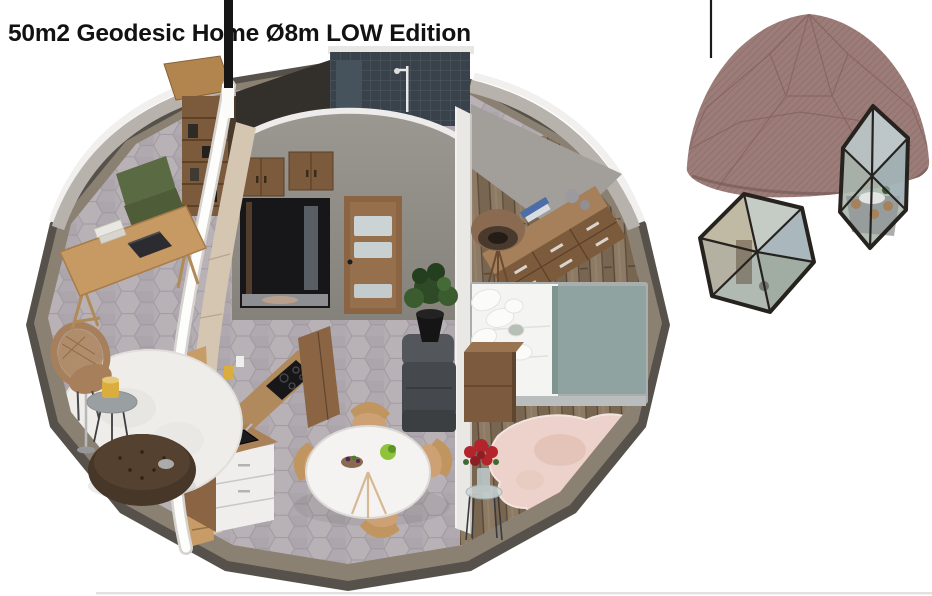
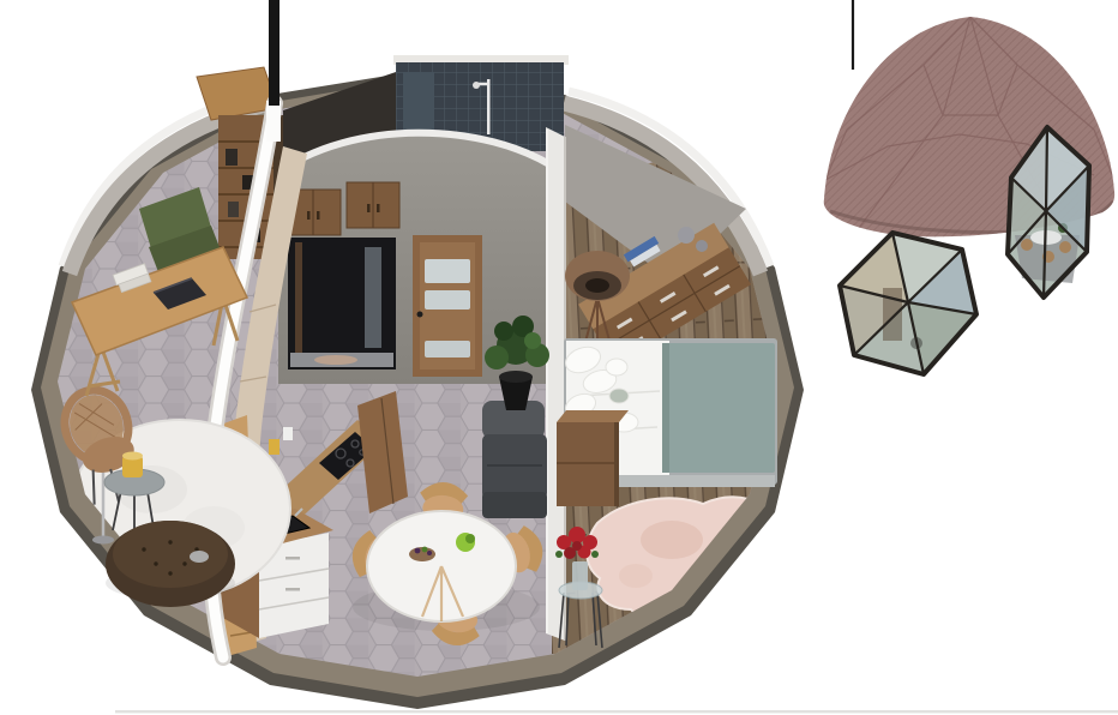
- 50m2 Geodesic Home Ø8m LOW Edition
